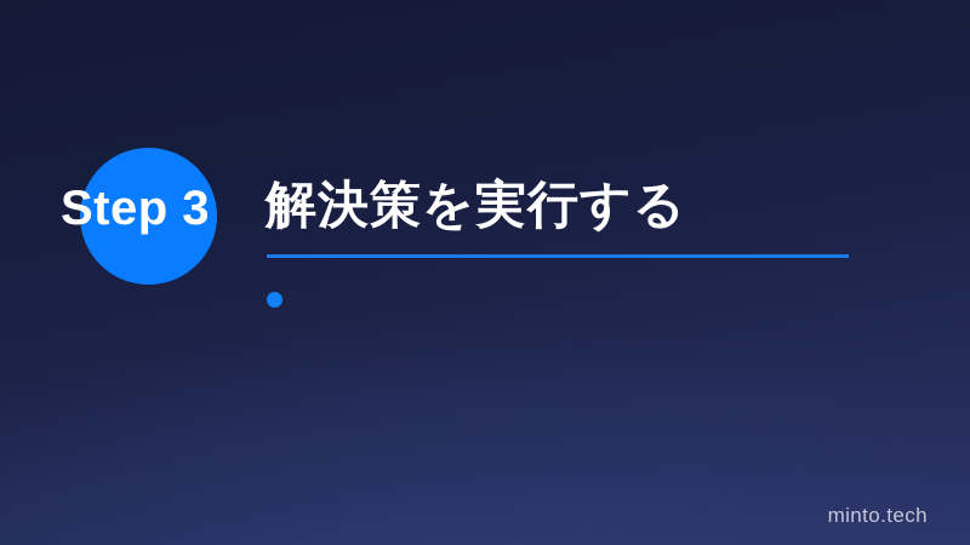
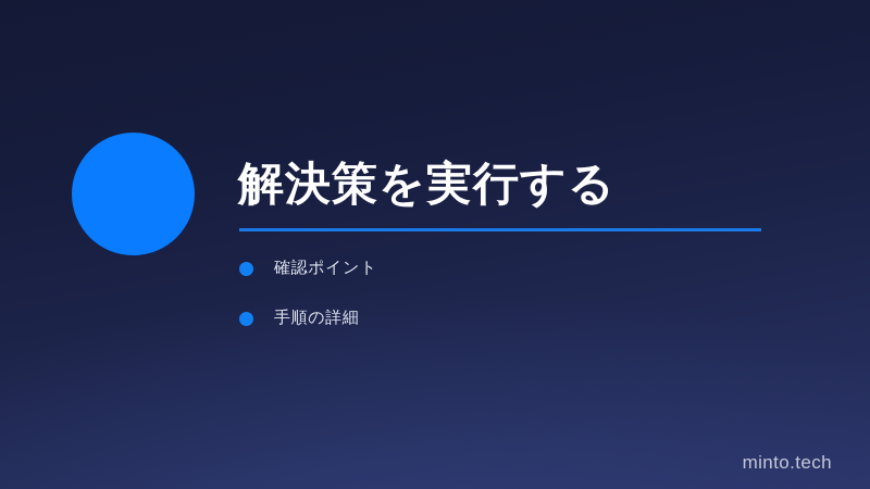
- Step 3
  解決策を実行する
+ 確認ポイント
+ 手順の詳細
  minto.tech
